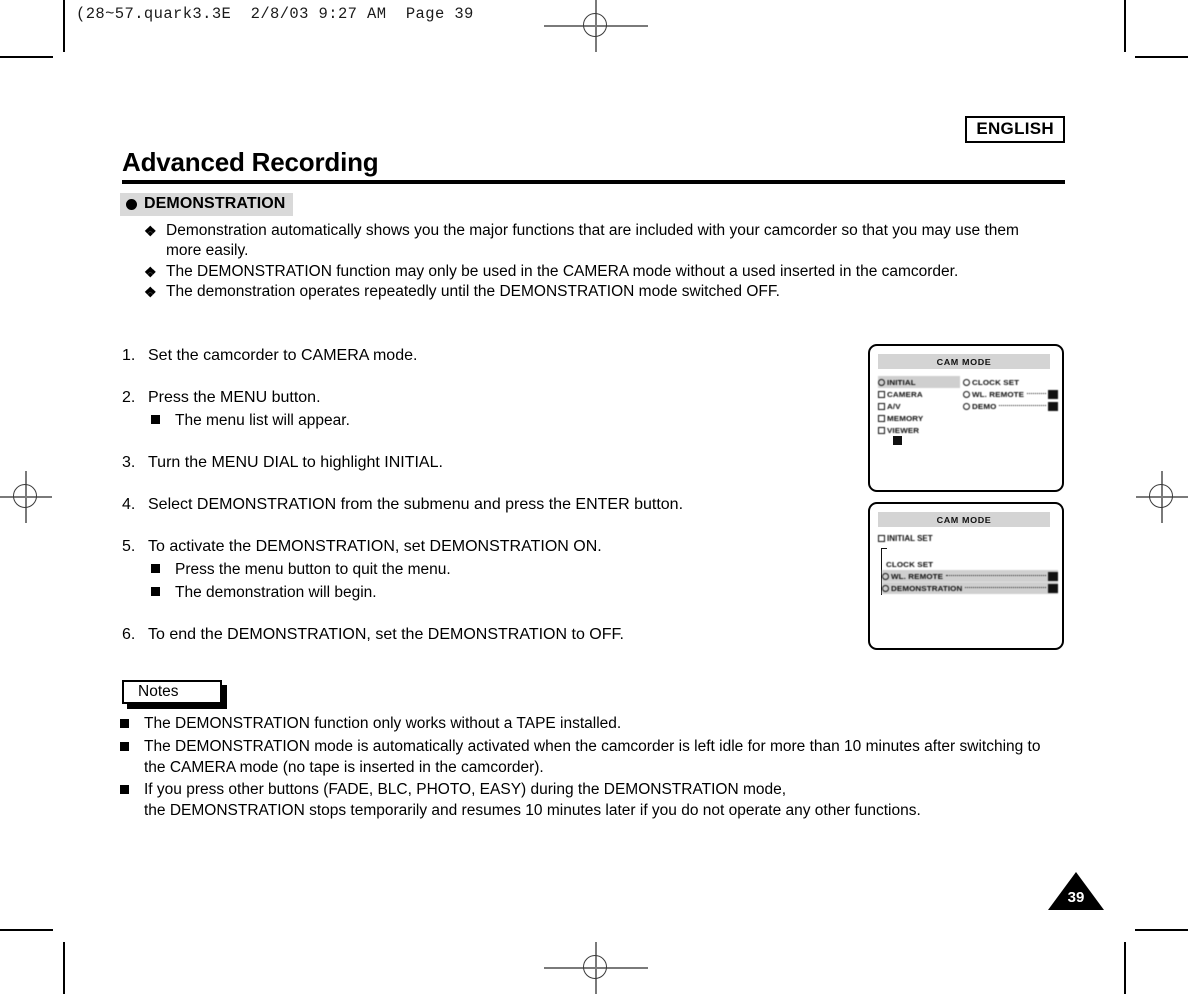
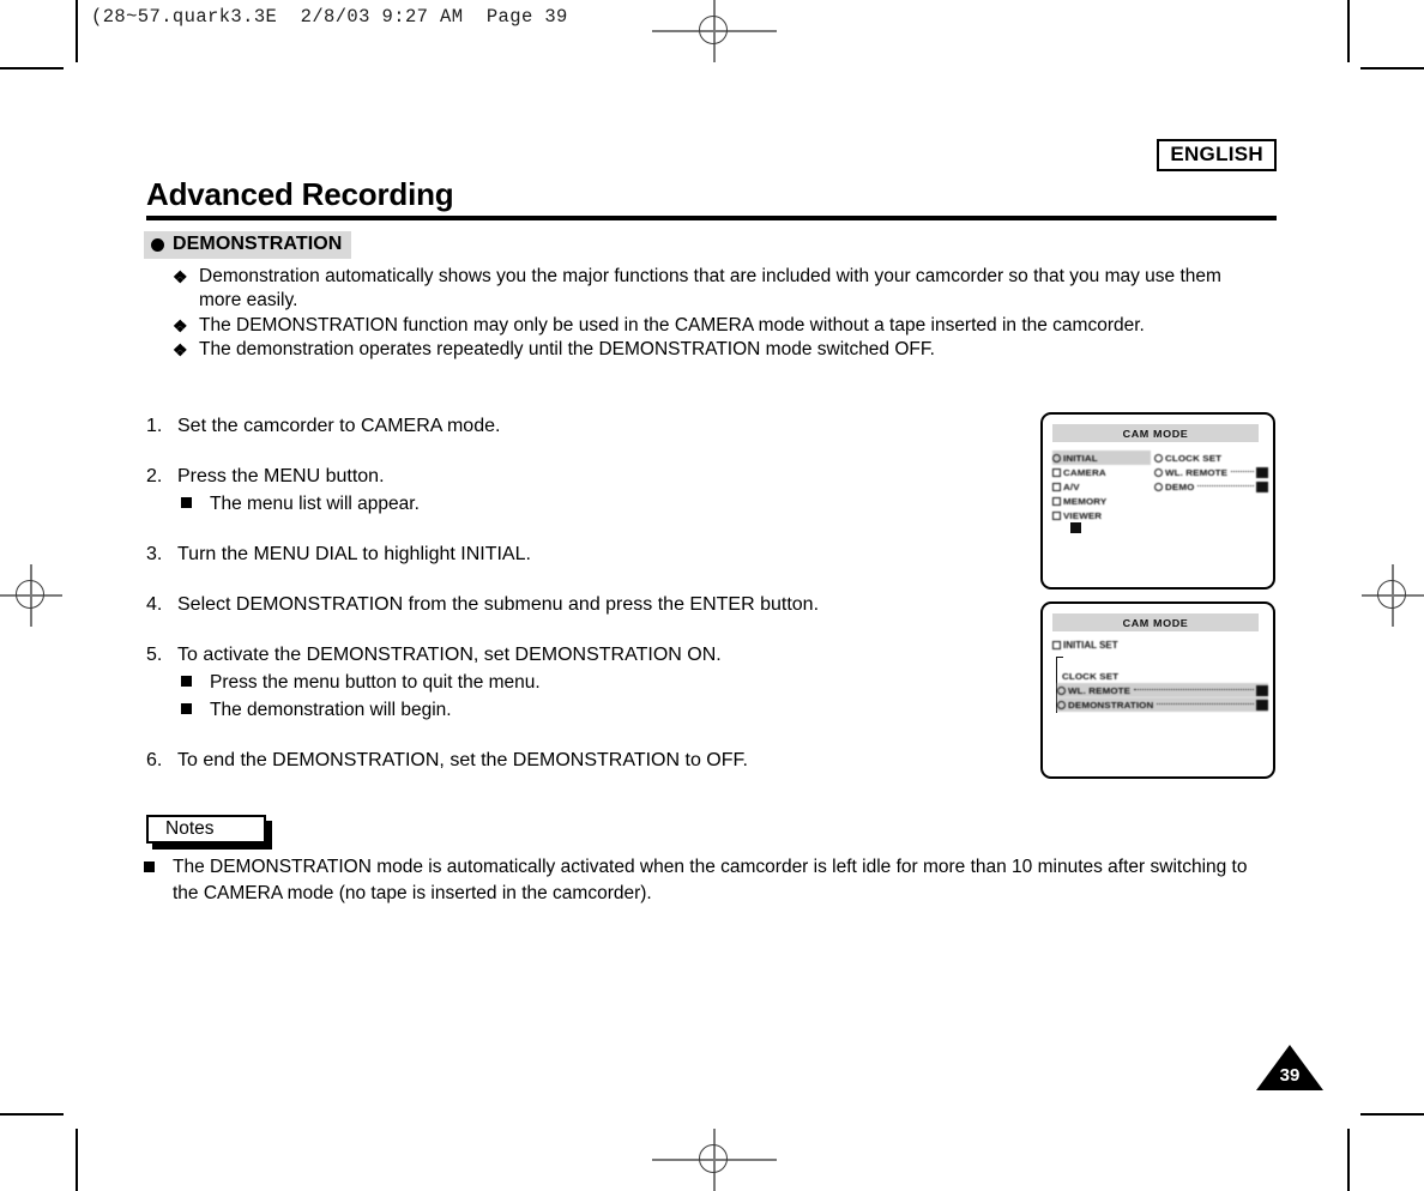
  (28~57.quark3.3E 2/8/03 9:27 AM Page 39
  ENGLISH
  Advanced Recording
  DEMONSTRATION
  ❖
  Demonstration automatically shows you the major functions that are included with your camcorder so that you may use them more easily.
  ❖
- The DEMONSTRATION function may only be used in the CAMERA mode without a used inserted in the camcorder.
+ The DEMONSTRATION function may only be used in the CAMERA mode without a tape inserted in the camcorder.
  ❖
  The demonstration operates repeatedly until the DEMONSTRATION mode switched OFF.
  1.
  Set the camcorder to CAMERA mode.
  2.
  Press the MENU button.
  The menu list will appear.
  3.
  Turn the MENU DIAL to highlight INITIAL.
  4.
  Select DEMONSTRATION from the submenu and press the ENTER button.
  5.
  To activate the DEMONSTRATION, set DEMONSTRATION ON.
  Press the menu button to quit the menu.
  The demonstration will begin.
  6.
  To end the DEMONSTRATION, set the DEMONSTRATION to OFF.
  CAM MODE
  INITIAL
  CAMERA
  A/V
  MEMORY
  VIEWER
  CLOCK SET
  WL. REMOTE
  DEMO
  CAM MODE
  INITIAL SET
  CLOCK SET
  WL. REMOTE
  DEMONSTRATION
  Notes
- The DEMONSTRATION function only works without a TAPE installed.
  The DEMONSTRATION mode is automatically activated when the camcorder is left idle for more than 10 minutes after switching to the CAMERA mode (no tape is inserted in the camcorder).
- If you press other buttons (FADE, BLC, PHOTO, EASY) during the DEMONSTRATION mode,
- the DEMONSTRATION stops temporarily and resumes 10 minutes later if you do not operate any other functions.
  39
